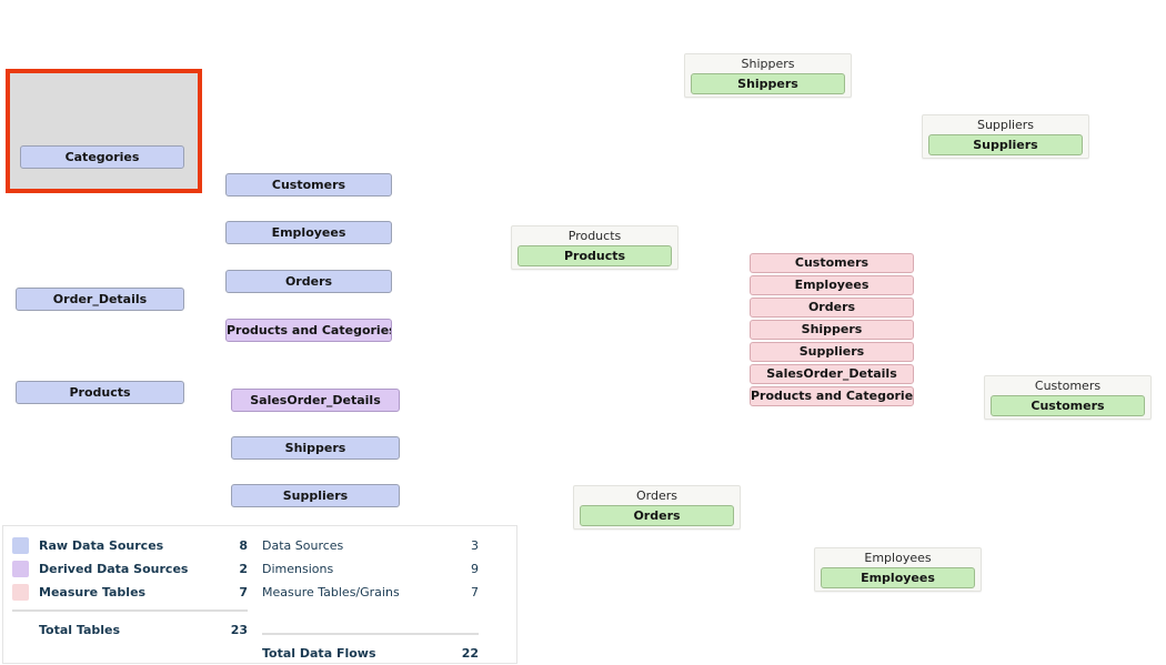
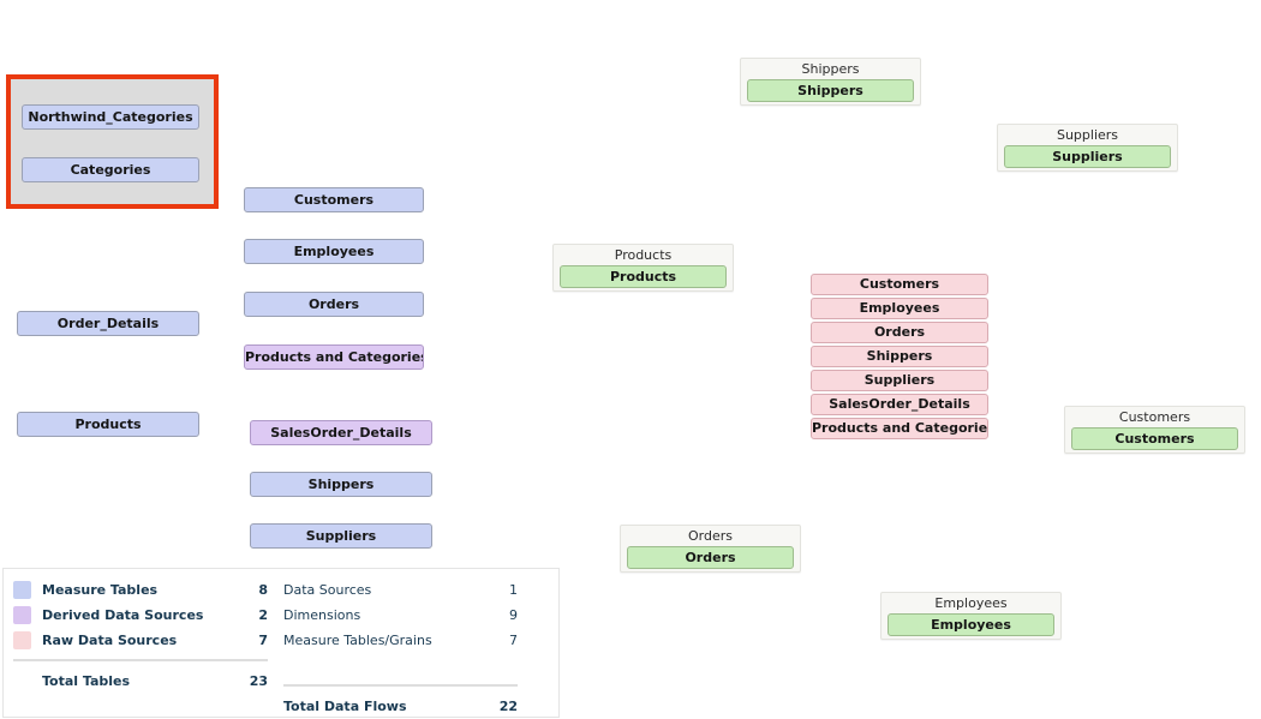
+ Northwind_Categories
  Categories
  Order_Details
  Products
  Customers
  Employees
  Orders
  Products and Categorie
  SalesOrder_Details
  Shippers
  Suppliers
  Shippers
  Shippers
  Suppliers
  Suppliers
  Products
  Products
  Customers
  Customers
  Orders
  Orders
  Employees
  Employees
  Customers
  Employees
  Orders
  Shippers
  Suppliers
  SalesOrder_Details
  Products and Categorie
- Raw Data Sources
+ Measure Tables
  8
  Derived Data Sources
  2
- Measure Tables
+ Raw Data Sources
  7
  Total Tables
  23
  Data Sources
- 3
+ 1
  Dimensions
  9
  Measure Tables/Grains
  7
  Total Data Flows
  22
